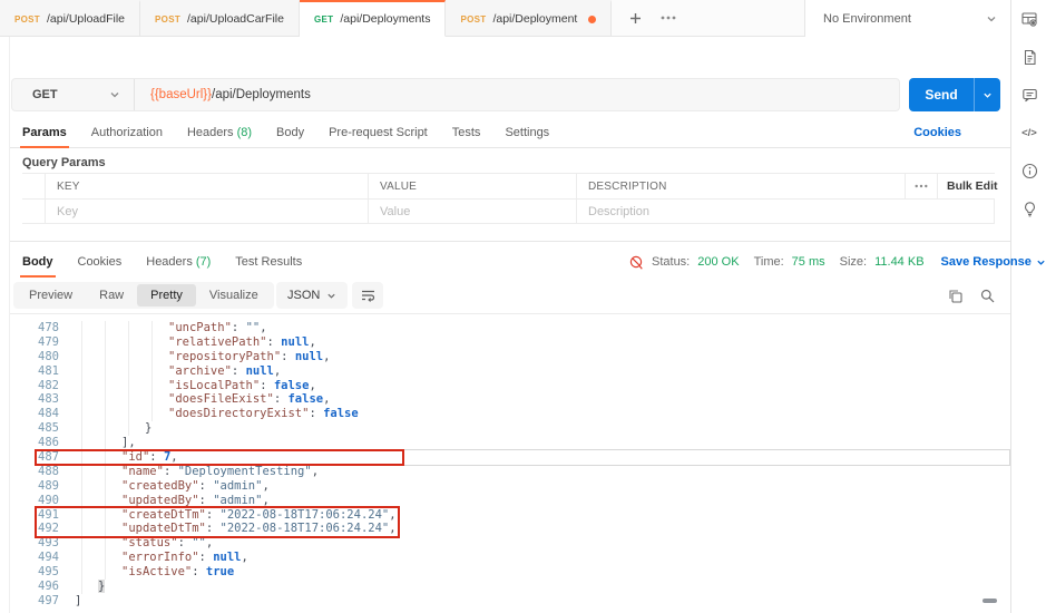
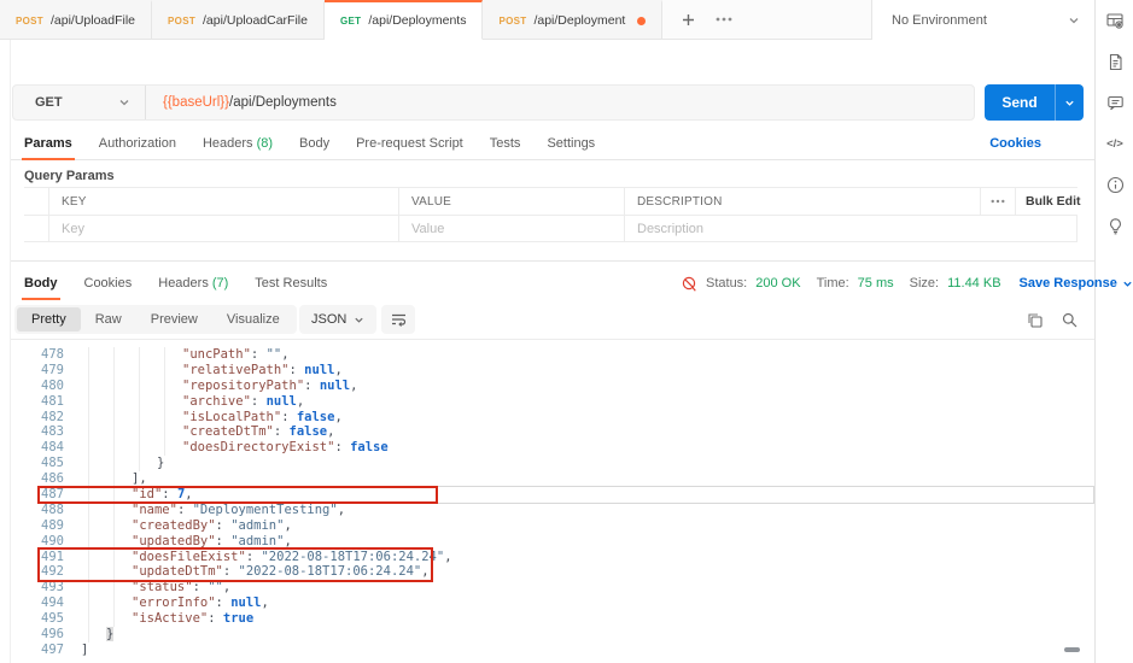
  POST
  /api/UploadFile
  POST
  /api/UploadCarFile
  GET
  /api/Deployments
  POST
  /api/Deployment
  No Environment
  </>
  GET
  {{baseUrl}}/api/Deployments
  Send
  Params
  Authorization
  Headers (8)
  Body
  Pre-request Script
  Tests
  Settings
  Cookies
  Query Params
  KEY
  VALUE
  DESCRIPTION
  Bulk Edit
  Key
  Value
  Description
  Body
  Cookies
  Headers (7)
  Test Results
  Status:
  200 OK
  Time:
  75 ms
  Size:
  11.44 KB
  Save Response
- Preview
+ Pretty
  Raw
- Pretty
+ Preview
  Visualize
  JSON
  478
  "uncPath": "",
  479
  "relativePath": null,
  480
  "repositoryPath": null,
  481
  "archive": null,
  482
  "isLocalPath": false,
  483
- "doesFileExist": false,
+ "createDtTm": false,
  484
  "doesDirectoryExist": false
  485
  }
  486
  ],
  487
  "id": 7,
  488
  "name": "DeploymentTesting",
  489
  "createdBy": "admin",
  490
  "updatedBy": "admin",
  491
- "createDtTm": "2022-08-18T17:06:24.24",
+ "doesFileExist": "2022-08-18T17:06:24.24",
  492
  "updateDtTm": "2022-08-18T17:06:24.24",
  493
  "status": "",
  494
  "errorInfo": null,
  495
  "isActive": true
  496
  }
  497
  ]
